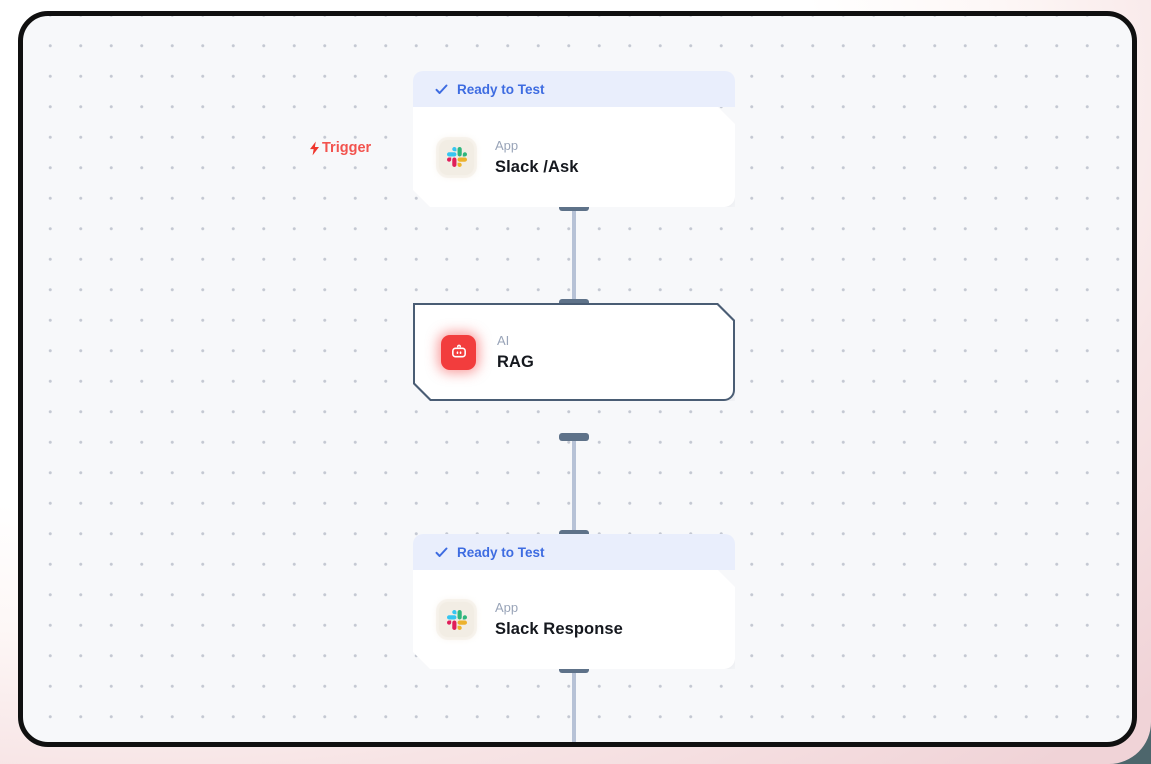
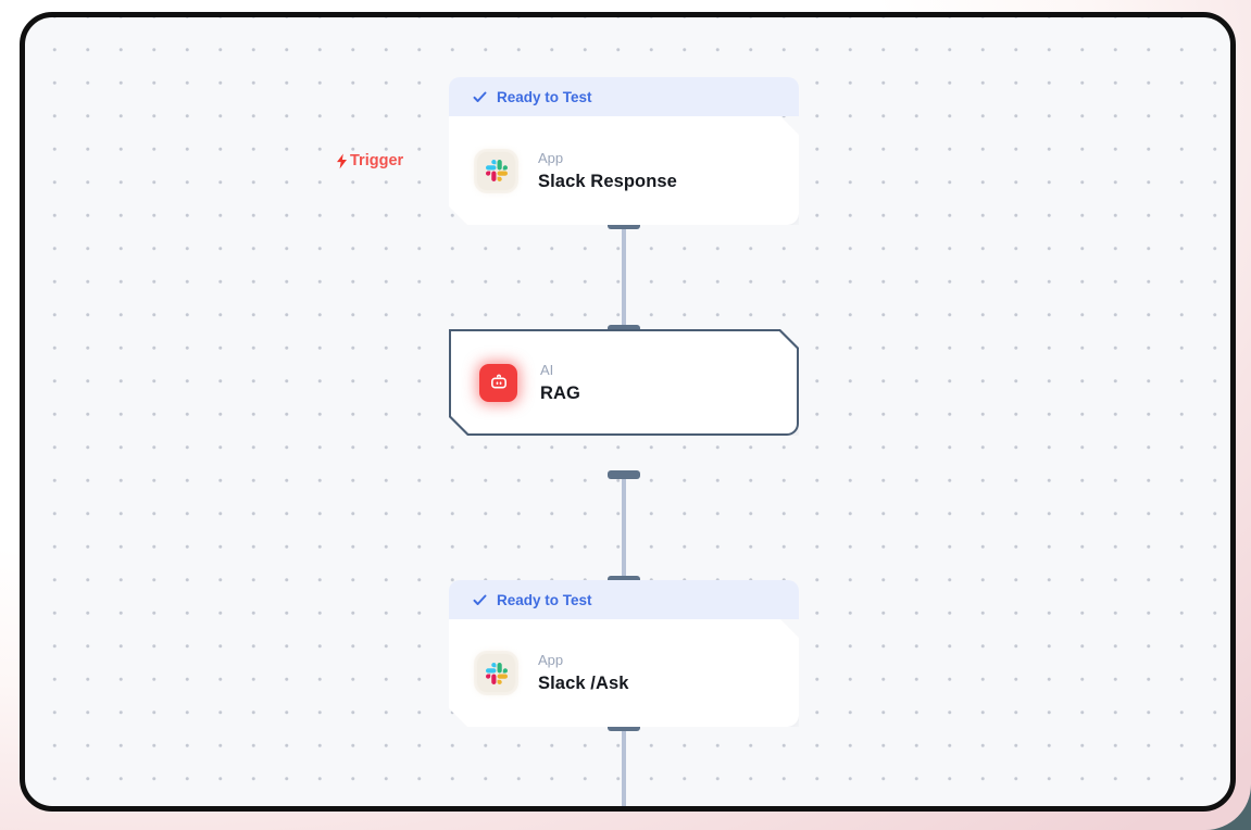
  Trigger
  Ready to Test
  App
- Slack /Ask
+ Slack Response
  AI
  RAG
  Ready to Test
  App
- Slack Response
+ Slack /Ask
